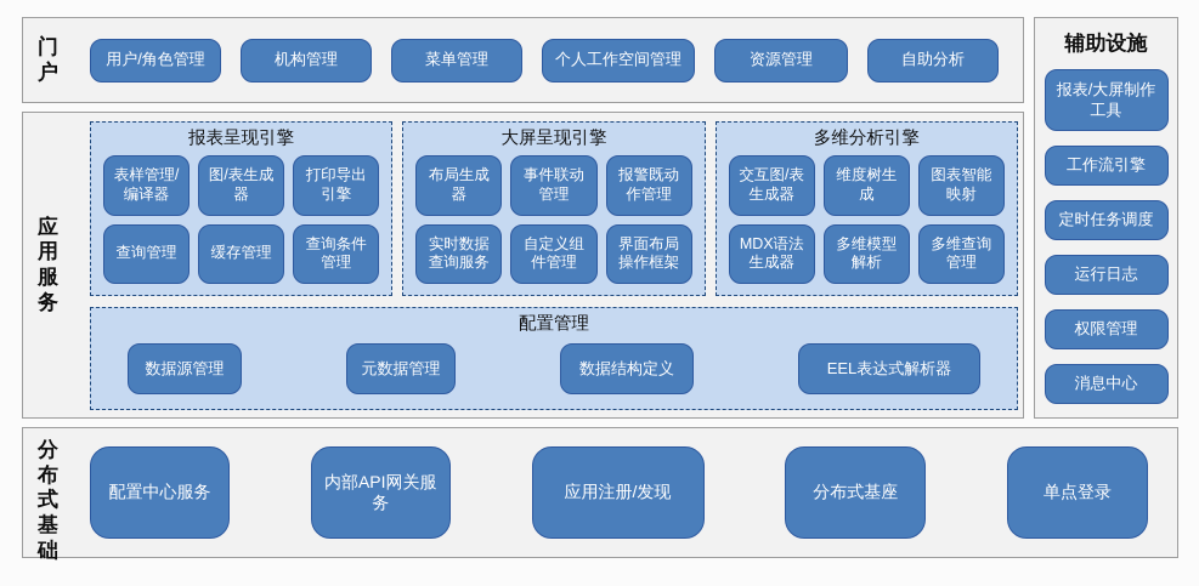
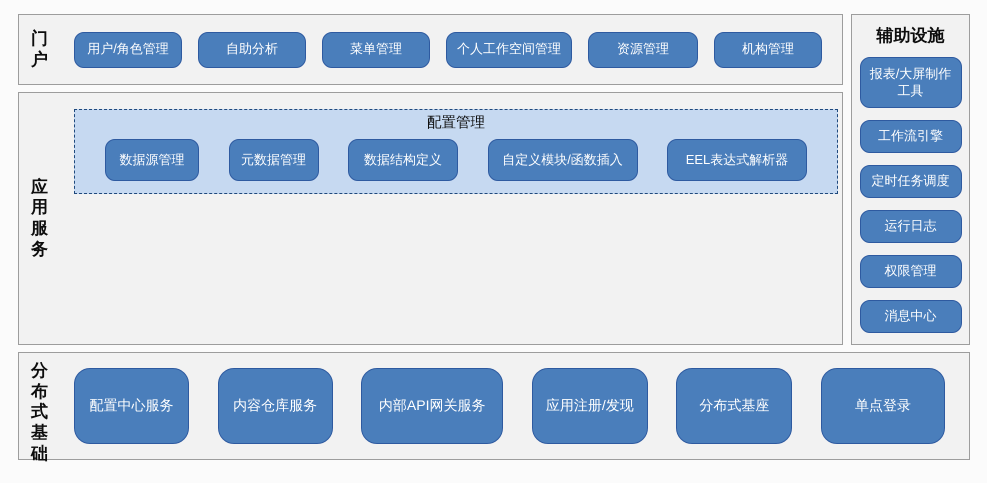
  门户
  用户/角色管理
- 机构管理
+ 自助分析
  菜单管理
  个人工作空间管理
  资源管理
- 自助分析
+ 机构管理
  应用服务
- 报表呈现引擎
- 表样管理/编译器
- 图/表生成器
- 打印导出引擎
- 查询管理
- 缓存管理
- 查询条件管理
- 大屏呈现引擎
- 布局生成器
- 事件联动管理
- 报警既动作管理
- 实时数据查询服务
- 自定义组件管理
- 界面布局操作框架
- 多维分析引擎
- 交互图/表生成器
- 维度树生成
- 图表智能映射
- MDX语法生成器
- 多维模型解析
- 多维查询管理
  配置管理
  数据源管理
  元数据管理
  数据结构定义
+ 自定义模块/函数插入
  EEL表达式解析器
  辅助设施
  报表/大屏制作工具
  工作流引擎
  定时任务调度
  运行日志
  权限管理
  消息中心
  分布式基础
  配置中心服务
+ 内容仓库服务
  内部API网关服务
  应用注册/发现
  分布式基座
  单点登录
